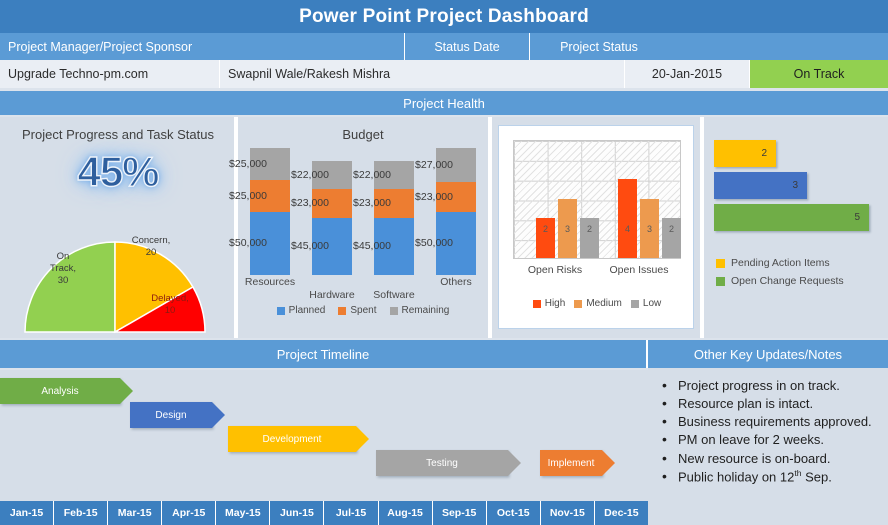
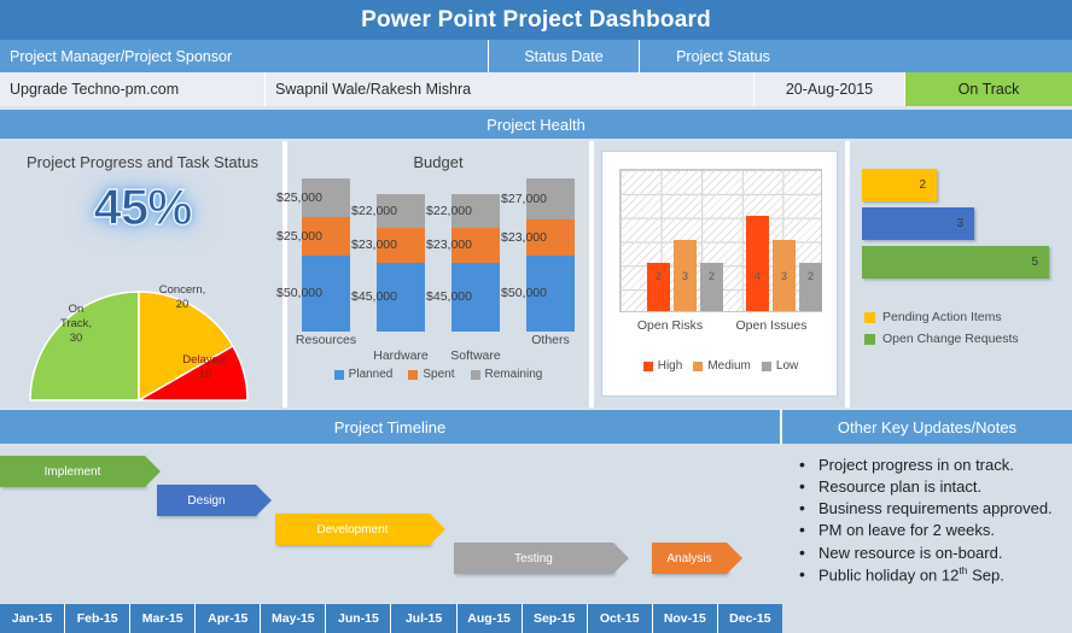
  Power Point Project Dashboard
  Project Manager/Project Sponsor
  Status Date
  Project Status
  Upgrade Techno-pm.com
  Swapnil Wale/Rakesh Mishra
- 20-Jan-2015
+ 20-Aug-2015
  On Track
  Project Health
  Project Progress and Task Status
  45%
  On
  Track,
  30
  Concern,
  20
  Delayed,
  10
  Budget
  $25,000
  $25,000
  $50,000
  Resources
  $22,000
  $23,000
  $45,000
  Hardware
  $22,000
  $23,000
  $45,000
  Software
  $27,000
  $23,000
  $50,000
  Others
  Planned
  Spent
  Remaining
  2
  3
  2
  4
  3
  2
  Open Risks
  Open Issues
  High
  Medium
  Low
  2
  3
  5
  Pending Action Items
  Open Change Requests
  Project Timeline
  Other Key Updates/Notes
- Analysis
+ Implement
  Design
  Development
  Testing
- Implement
+ Analysis
  Jan-15
  Feb-15
  Mar-15
  Apr-15
  May-15
  Jun-15
  Jul-15
  Aug-15
  Sep-15
  Oct-15
  Nov-15
  Dec-15
  Project progress in on track.
  Resource plan is intact.
  Business requirements approved.
  PM on leave for 2 weeks.
  New resource is on-board.
  Public holiday on 12th Sep.
